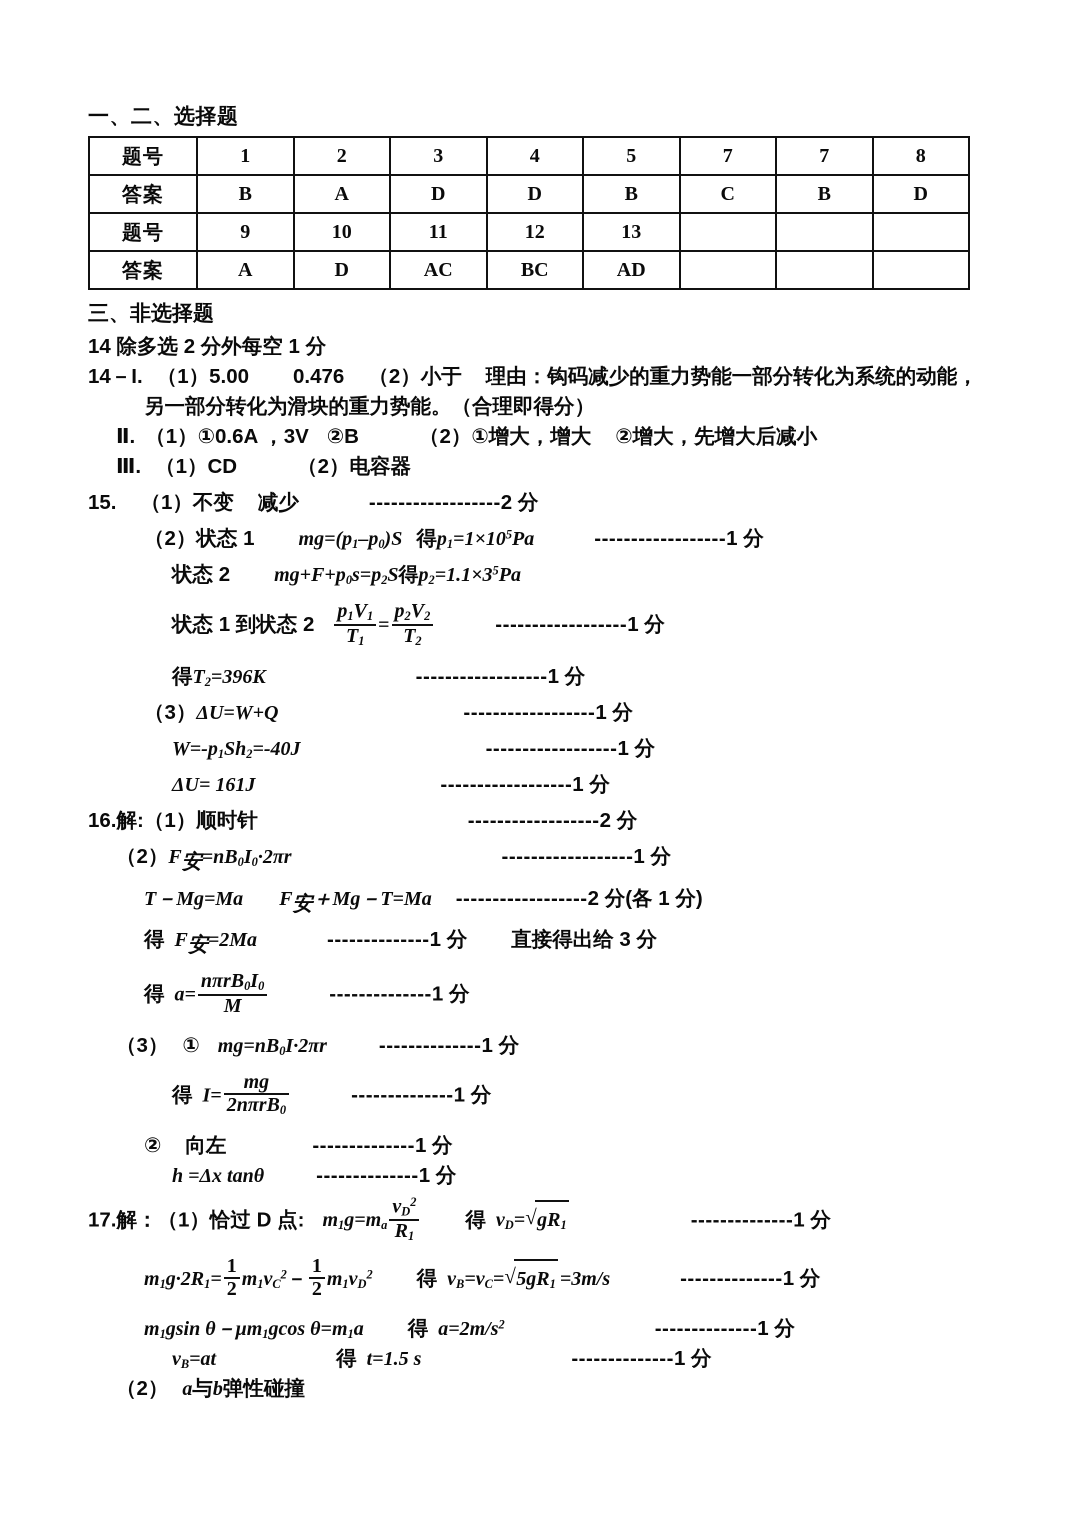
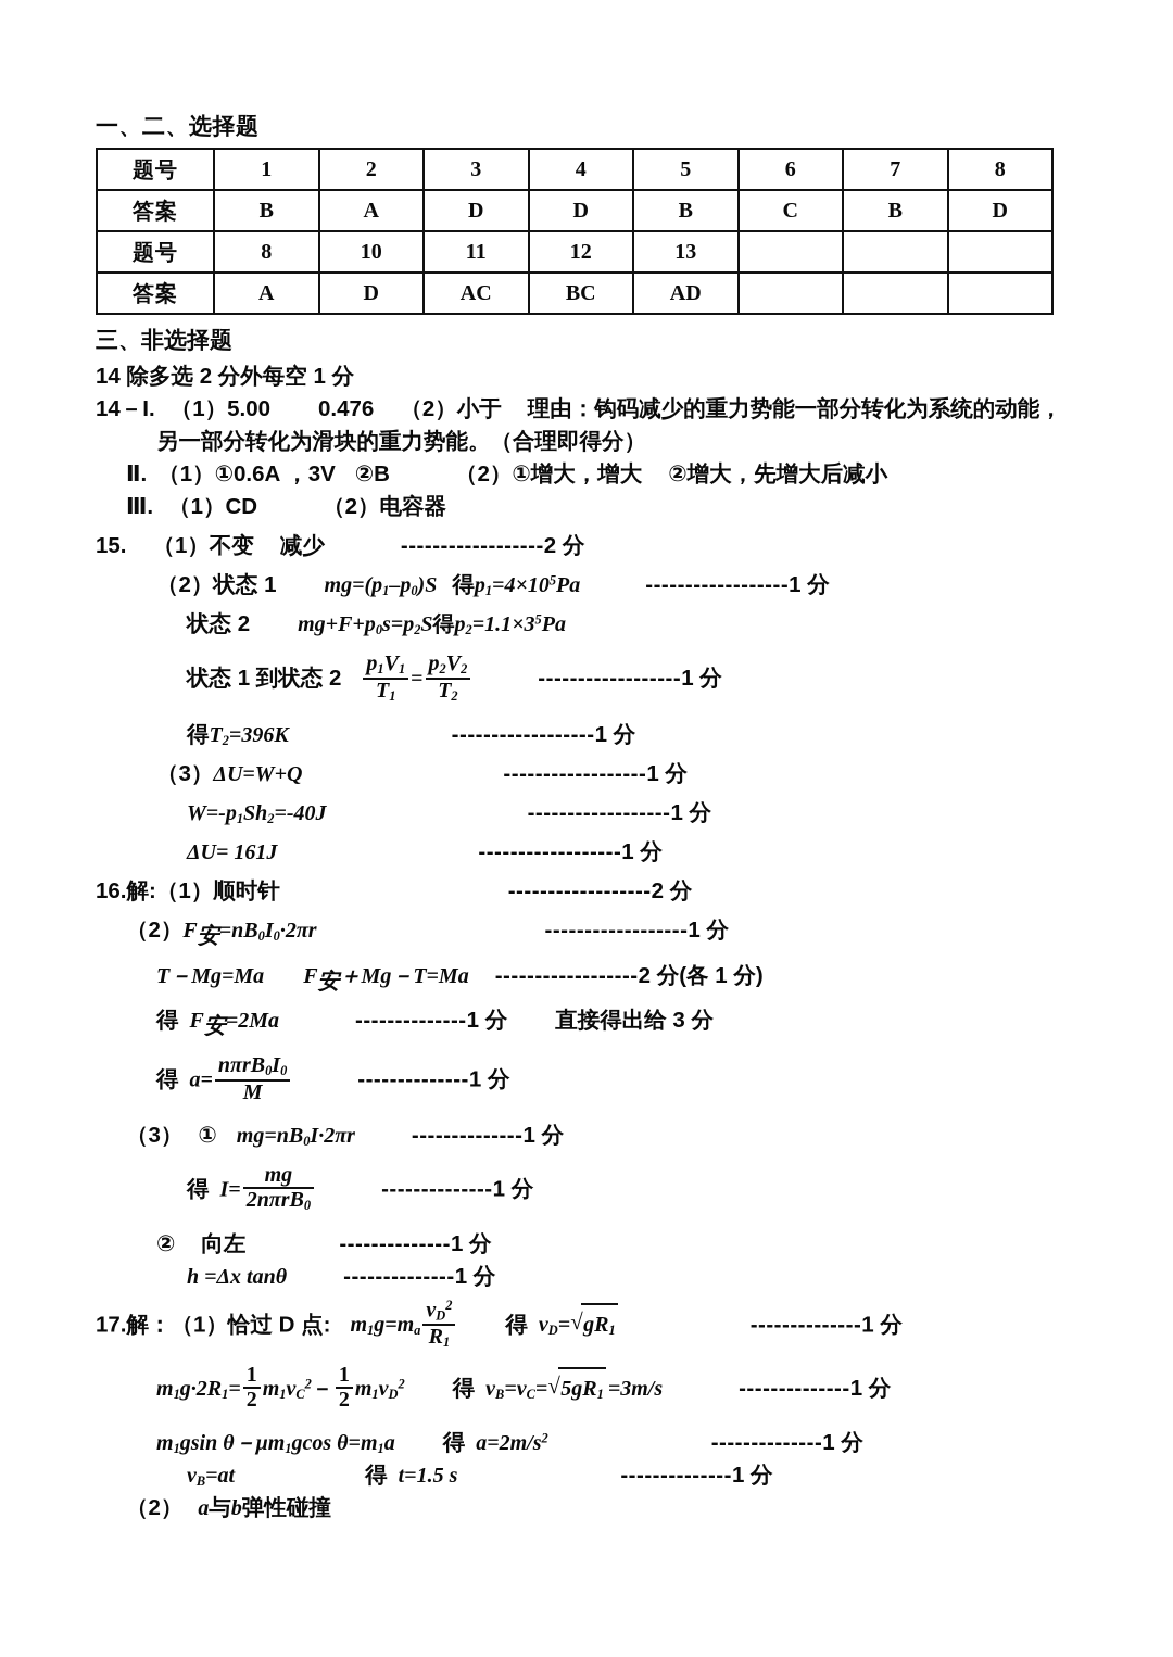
  一、二、选择题
- 题号	1	2	3	4	5	7	7	8
+ 题号	1	2	3	4	5	6	7	8
  答案	B	A	D	D	B	C	B	D
- 题号	9	10	11	12	13
+ 题号	8	10	11	12	13
  答案	A	D	AC	BC	AD
  三、非选择题
  14 除多选 2 分外每空 1 分
  14－I. （1）5.00 0.476 （2）小于 理由：钩码减少的重力势能一部分转化为系统的动能，
  另一部分转化为滑块的重力势能。（合理即得分）
  Ⅱ. （1）①0.6A ，3V ②B （2）①增大，增大 ②增大，先增大后减小
  Ⅲ. （1）CD （2）电容器
  15. （1）不变 减少 ------------------2 分
- （2）状态 1 mg=(p1–p0)S 得p1=1×105Pa ------------------1 分
+ （2）状态 1 mg=(p1–p0)S 得p1=4×105Pa ------------------1 分
  状态 2 mg+F+p0s=p2S得p2=1.1×35Pa
  状态 1 到状态 2
  p1V1
  T1
  =
  p2V2
  T2
  ------------------1 分
  得T2=396K ------------------1 分
  （3）ΔU=W+Q ------------------1 分
  W=-p1Sh2=-40J ------------------1 分
  ΔU= 161J ------------------1 分
  16.解:（1）顺时针 ------------------2 分
  （2）F安=nB0I0·2πr ------------------1 分
  T－Mg=Ma F安＋Mg－T=Ma ------------------2 分(各 1 分)
  得 F安=2Ma --------------1 分 直接得出给 3 分
  得 a=
  nπrB0I0
  M
  --------------1 分
  （3） ① mg=nB0I·2πr --------------1 分
  得 I=
  mg
  2nπrB0
  --------------1 分
  ② 向左 --------------1 分
  h =Δx tanθ --------------1 分
  17.解：（1）恰过 D 点: m1g=ma
  vD2
  R1
  得 vD= gR1 --------------1 分
  m1g·2R1=
  1
  2
  m1vC2－
  1
  2
  m1vD2 得 vB=vC= 5gR1 =3m/s --------------1 分
  m1gsin θ－μm1gcos θ=m1a 得 a=2m/s2 --------------1 分
  vB=at 得 t=1.5 s --------------1 分
  （2） a与b弹性碰撞
